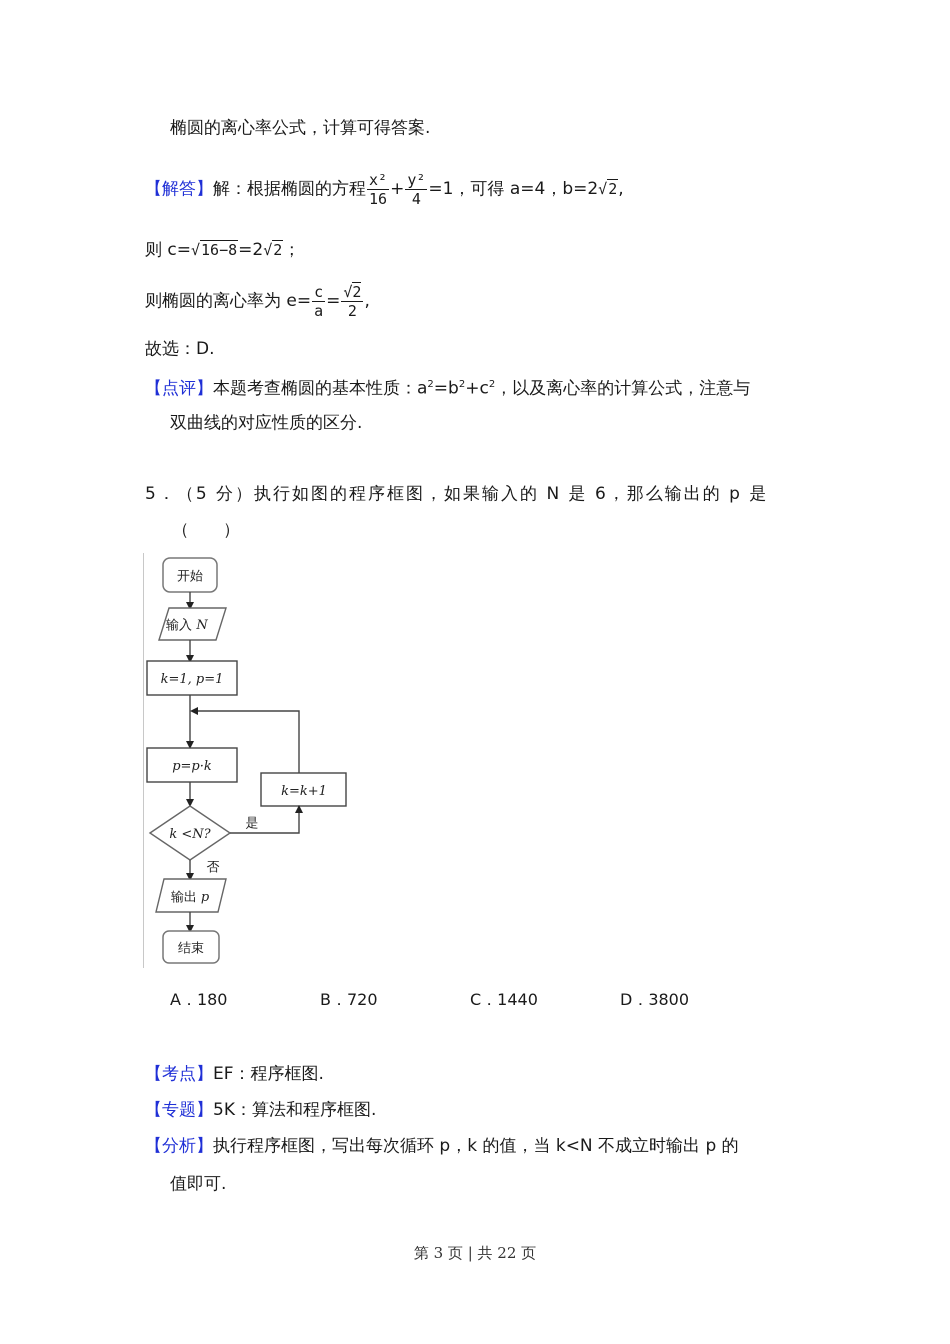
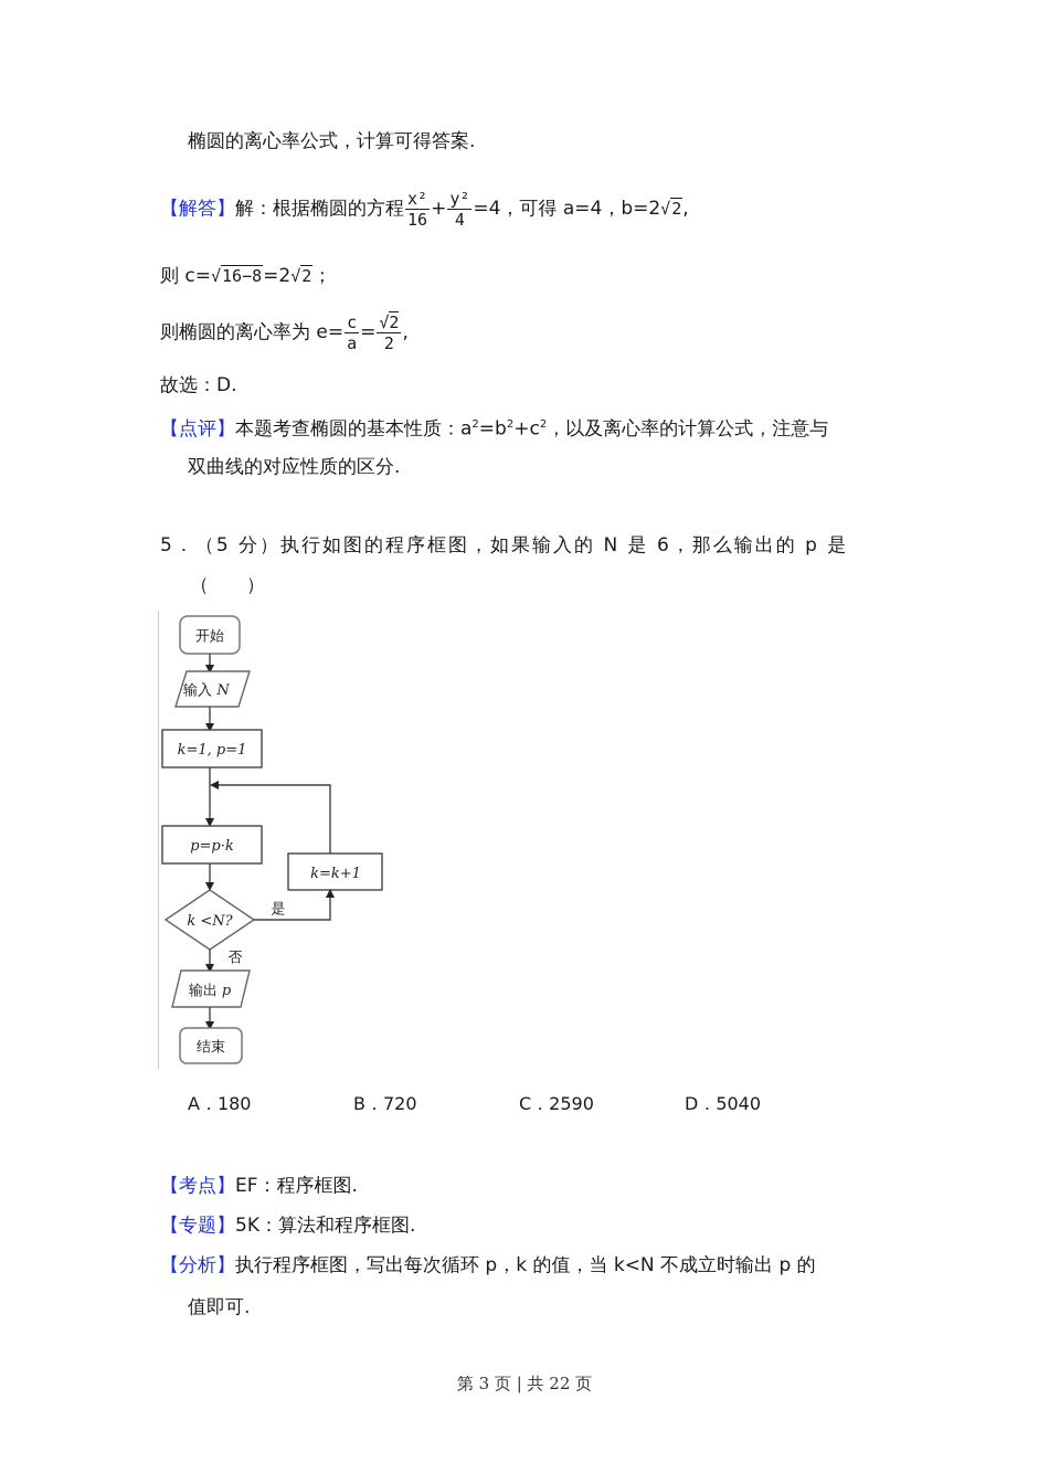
  椭圆的离心率公式，计算可得答案.
  【解答】解：根据椭圆的方程
  x²
  16
  +
  y²
  4
- =1，可得 a=4，b=2√2,
+ =4，可得 a=4，b=2√2,
  则 c=√16−8=2√2；
  则椭圆的离心率为 e=
  c
  a
  =
  √2
  2
  ,
  故选：D.
  【点评】本题考查椭圆的基本性质：a2=b2+c2，以及离心率的计算公式，注意与
  双曲线的对应性质的区分.
  5．（5 分）执行如图的程序框图，如果输入的 N 是 6，那么输出的 p 是
  （ ）
  开始
  输入
  N
  k=1, p=1
  p=p·k
  k=k+1
  k <N?
  是
  否
  输出
  p
  结束
  A．180
  B．720
- C．1440
+ C．2590
- D．3800
+ D．5040
  【考点】EF：程序框图.
  【专题】5K：算法和程序框图.
  【分析】执行程序框图，写出每次循环 p，k 的值，当 k<N 不成立时输出 p 的
  值即可.
  第 3 页 | 共 22 页
